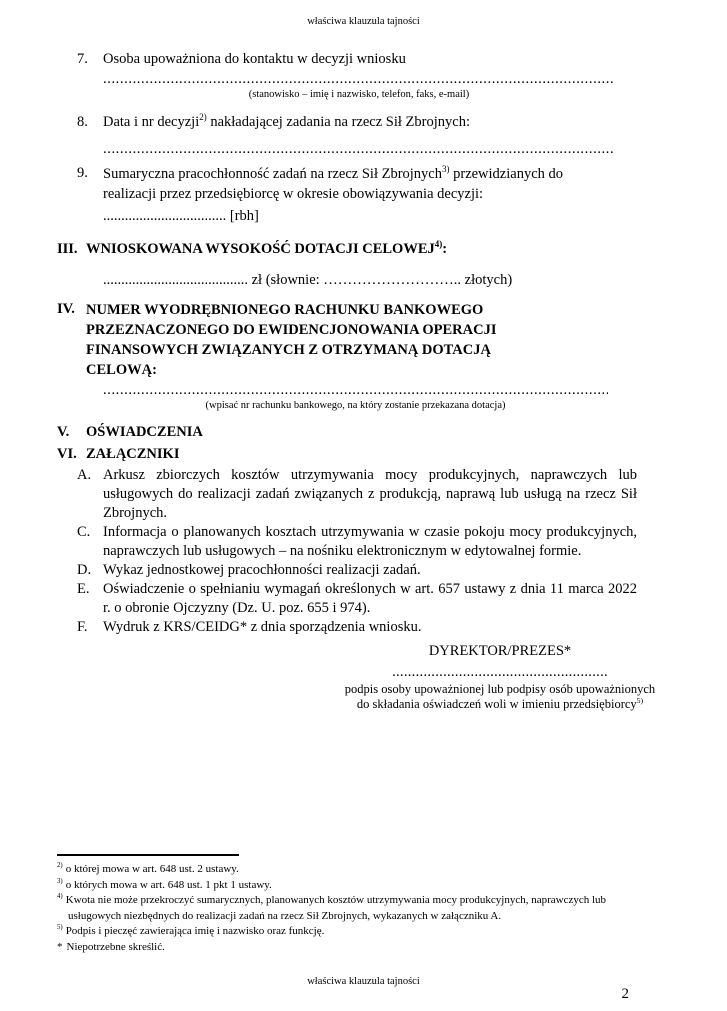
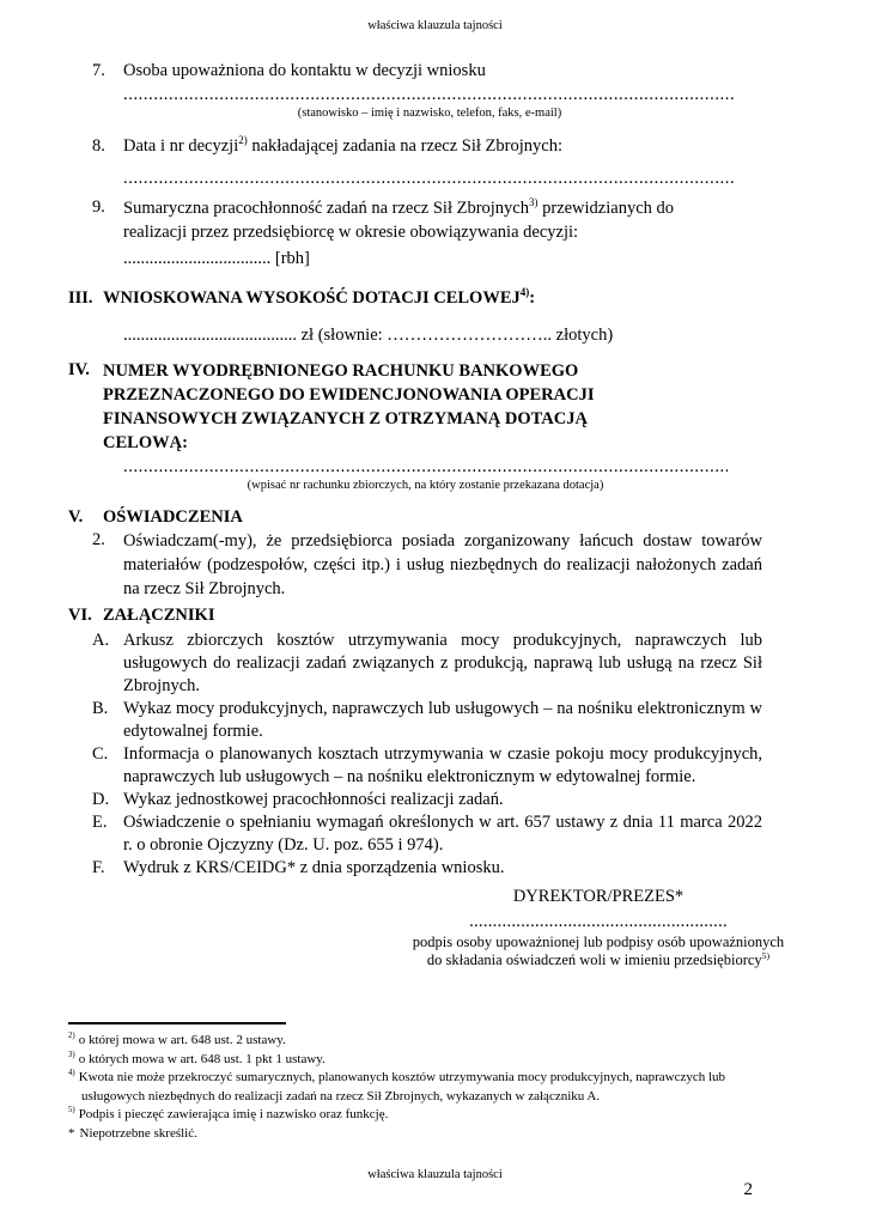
  właściwa klauzula tajności
  7.
  Osoba upoważniona do kontaktu w decyzji wniosku
  .........................................................................................................................
  (stanowisko – imię i nazwisko, telefon, faks, e-mail)
  8.
  Data i nr decyzji2) nakładającej zadania na rzecz Sił Zbrojnych:
  .........................................................................................................................
  9.
  Sumaryczna pracochłonność zadań na rzecz Sił Zbrojnych3) przewidzianych do realizacji przez przedsiębiorcę w okresie obowiązywania decyzji:
  .................................. [rbh]
  III.
  WNIOSKOWANA WYSOKOŚĆ DOTACJI CELOWEJ4):
  ........................................ zł (słownie: ……………………….. złotych)
  IV.
  NUMER WYODRĘBNIONEGO RACHUNKU BANKOWEGO PRZEZNACZONEGO DO EWIDENCJONOWANIA OPERACJI FINANSOWYCH ZWIĄZANYCH Z OTRZYMANĄ DOTACJĄ CELOWĄ:
  ........................................................................................................................
- (wpisać nr rachunku bankowego, na który zostanie przekazana dotacja)
+ (wpisać nr rachunku zbiorczych, na który zostanie przekazana dotacja)
  V.
  OŚWIADCZENIA
+ 2.
+ Oświadczam(-my), że przedsiębiorca posiada zorganizowany łańcuch dostaw towarów materiałów (podzespołów, części itp.) i usług niezbędnych do realizacji nałożonych zadań na rzecz Sił Zbrojnych.
  VI.
  ZAŁĄCZNIKI
  A.
  Arkusz zbiorczych kosztów utrzymywania mocy produkcyjnych, naprawczych lub usługowych do realizacji zadań związanych z produkcją, naprawą lub usługą na rzecz Sił Zbrojnych.
+ B.
+ Wykaz mocy produkcyjnych, naprawczych lub usługowych – na nośniku elektronicznym w edytowalnej formie.
  C.
  Informacja o planowanych kosztach utrzymywania w czasie pokoju mocy produkcyjnych, naprawczych lub usługowych – na nośniku elektronicznym w edytowalnej formie.
  D.
  Wykaz jednostkowej pracochłonności realizacji zadań.
  E.
  Oświadczenie o spełnianiu wymagań określonych w art. 657 ustawy z dnia 11 marca 2022 r. o obronie Ojczyzny (Dz. U. poz. 655 i 974).
  F.
  Wydruk z KRS/CEIDG* z dnia sporządzenia wniosku.
  DYREKTOR/PREZES*
  .......................................................
  podpis osoby upoważnionej lub podpisy osób upoważnionych
  do składania oświadczeń woli w imieniu przedsiębiorcy5)
  o której mowa w art. 648 ust. 2 ustawy.
  o których mowa w art. 648 ust. 1 pkt 1 ustawy.
  Kwota nie może przekroczyć sumarycznych, planowanych kosztów utrzymywania mocy produkcyjnych, naprawczych lub usługowych niezbędnych do realizacji zadań na rzecz Sił Zbrojnych, wykazanych w załączniku A.
  Podpis i pieczęć zawierająca imię i nazwisko oraz funkcję.
  * Niepotrzebne skreślić.
  właściwa klauzula tajności
  2
